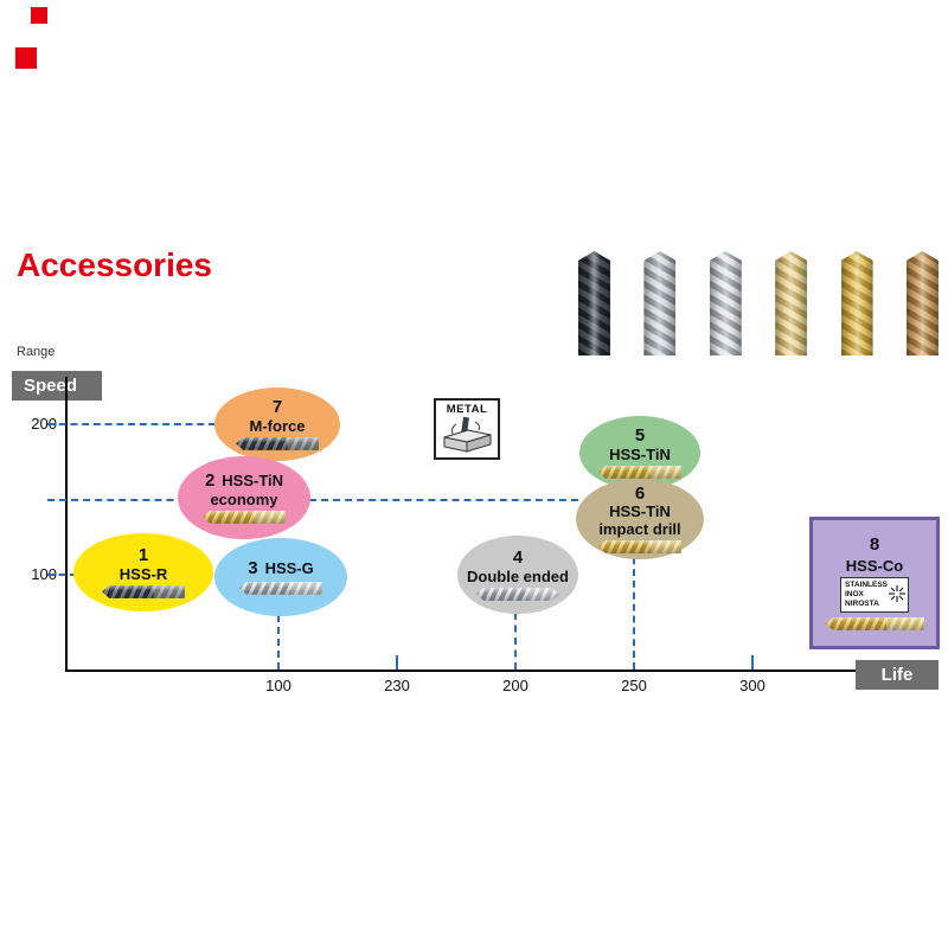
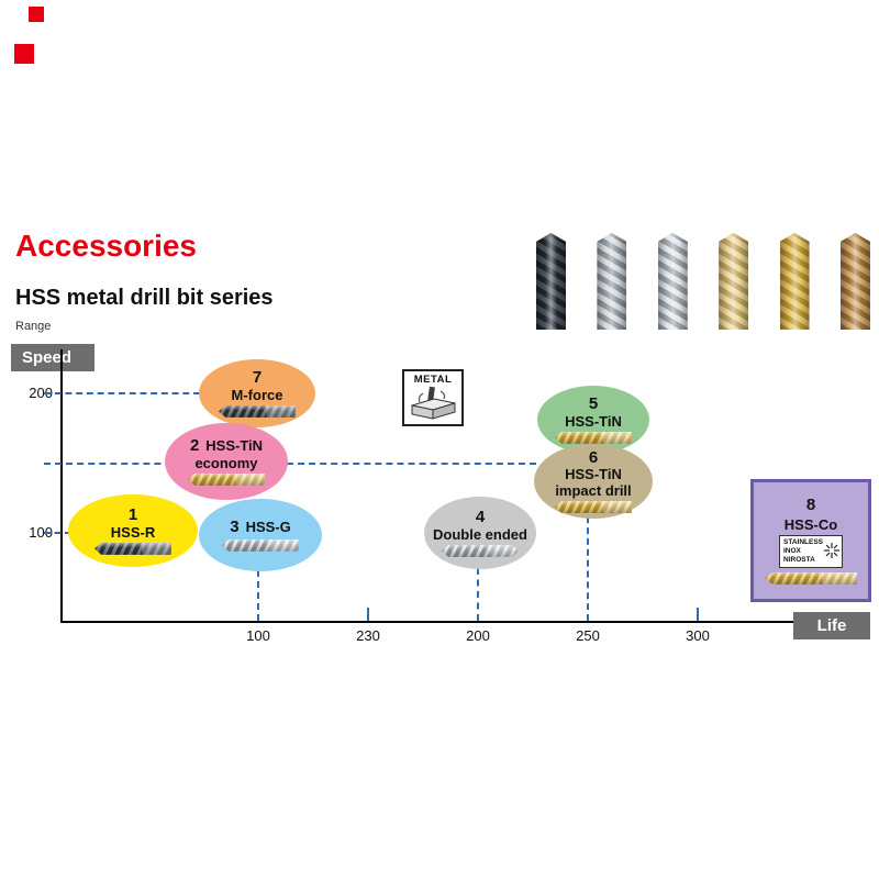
  Accessories
+ HSS metal drill bit series
  Range
  Speed
  Life
  200
  100
  100
  230
  200
  250
  300
  METAL
  7
  M-force
  2
  HSS-TiN
  economy
  1
  HSS-R
  3
  HSS-G
  4
  Double ended
  5
  HSS-TiN
  6
  HSS-TiN
  impact drill
  8
  HSS-Co
